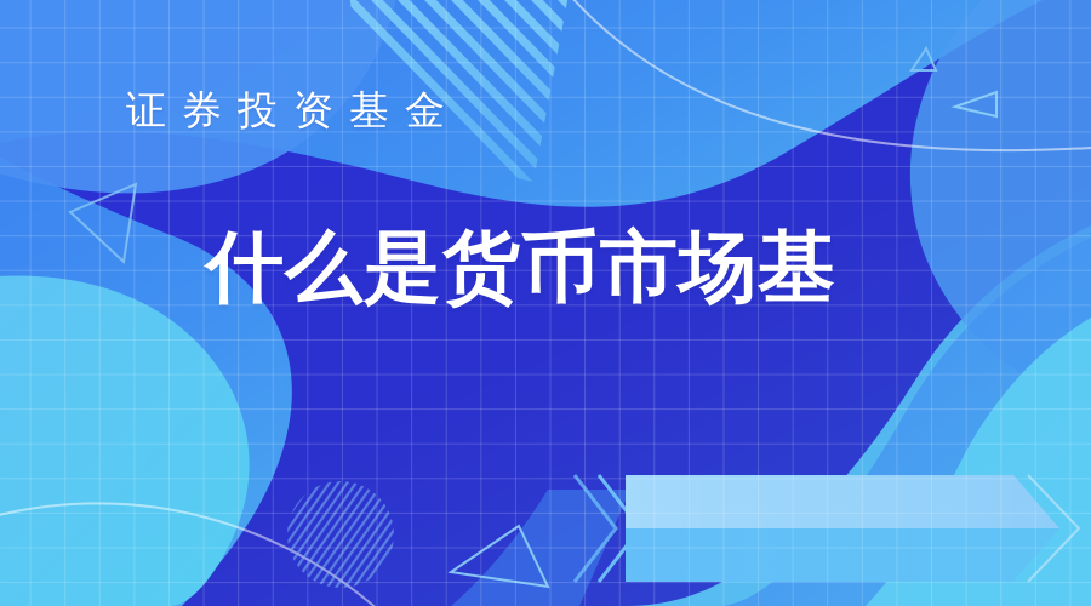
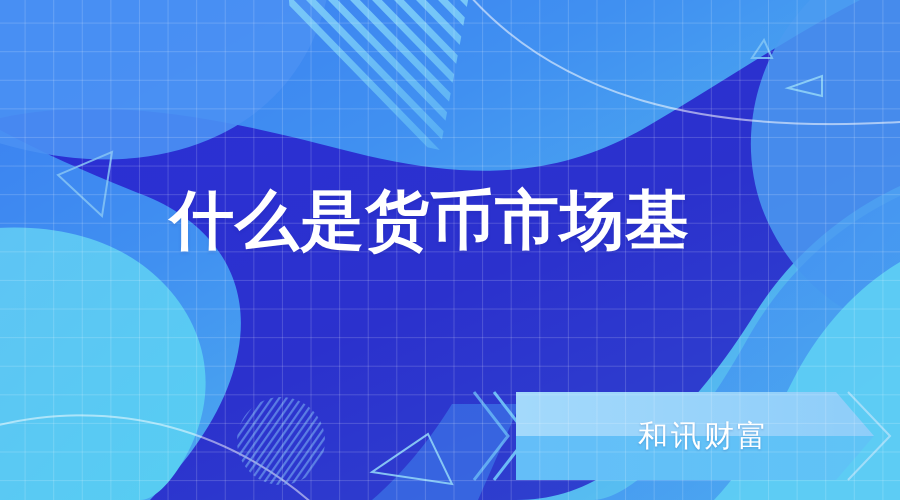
- 证券投资基金
  什么是货币市场基
+ 和讯财富
